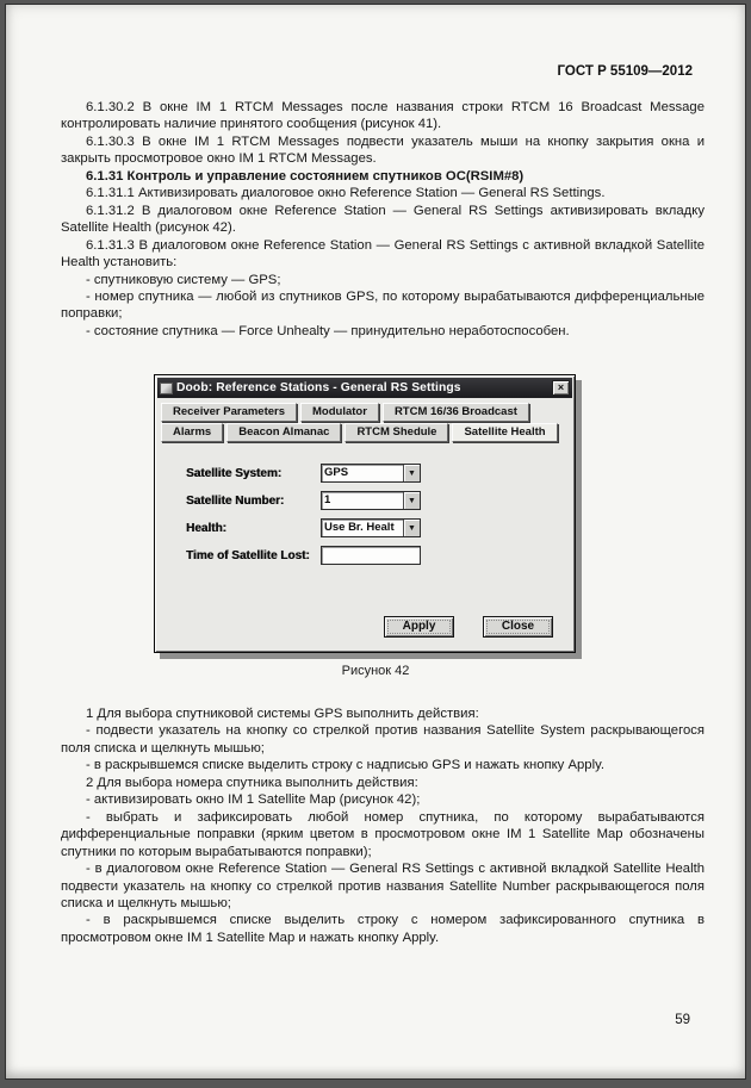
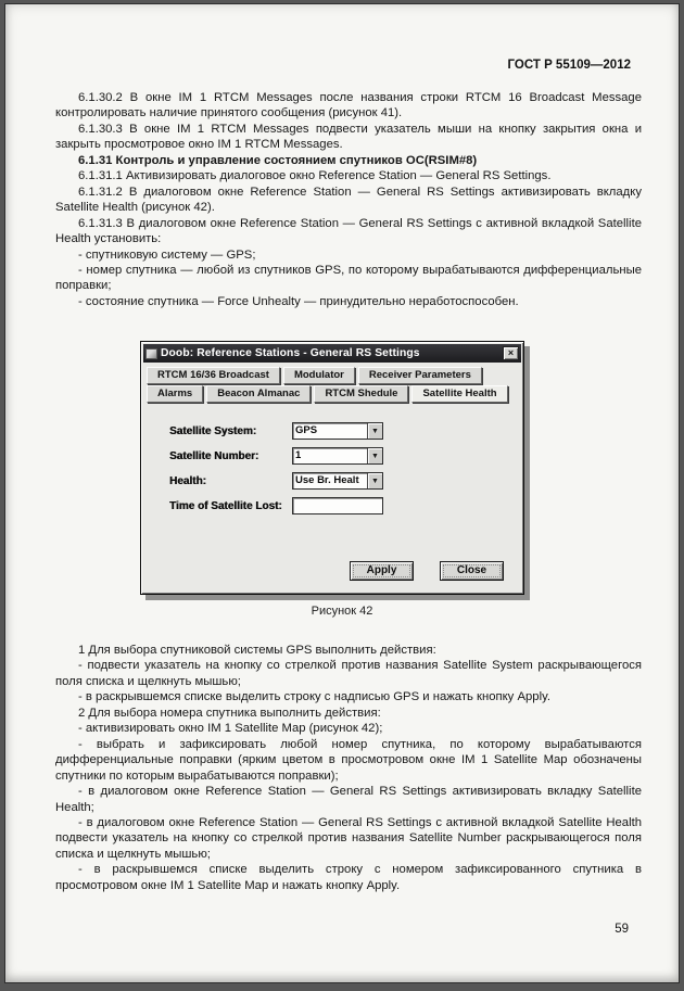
  ГОСТ Р 55109—2012
  6.1.30.2 В окне IM 1 RTCM Messages после названия строки RTCM 16 Broadcast Message контролировать наличие принятого сообщения (рисунок 41).
  6.1.30.3 В окне IM 1 RTCM Messages подвести указатель мыши на кнопку закрытия окна и закрыть просмотровое окно IM 1 RTCM Messages.
  6.1.31 Контроль и управление состоянием спутников ОС(RSIM#8)
  6.1.31.1 Активизировать диалоговое окно Reference Station — General RS Settings.
  6.1.31.2 В диалоговом окне Reference Station — General RS Settings активизировать вкладку Satellite Health (рисунок 42).
  6.1.31.3 В диалоговом окне Reference Station — General RS Settings с активной вкладкой Satellite Health установить:
  - спутниковую систему — GPS;
  - номер спутника — любой из спутников GPS, по которому вырабатываются дифференциальные поправки;
  - состояние спутника — Force Unhealty — принудительно неработоспособен.
  Doob: Reference Stations - General RS Settings
  ×
- Receiver Parameters
+ RTCM 16/36 Broadcast
  Modulator
- RTCM 16/36 Broadcast
+ Receiver Parameters
  Alarms
  Beacon Almanac
  RTCM Shedule
  Satellite Health
  Satellite System:
  GPS
  Satellite Number:
  1
  Health:
  Use Br. Healt
  Time of Satellite Lost:
  Apply
  Close
  Рисунок 42
  1 Для выбора спутниковой системы GPS выполнить действия:
  - подвести указатель на кнопку со стрелкой против названия Satellite System раскрывающегося поля списка и щелкнуть мышью;
  - в раскрывшемся списке выделить строку с надписью GPS и нажать кнопку Apply.
  2 Для выбора номера спутника выполнить действия:
  - активизировать окно IM 1 Satellite Map (рисунок 42);
  - выбрать и зафиксировать любой номер спутника, по которому вырабатываются дифференциальные поправки (ярким цветом в просмотровом окне IM 1 Satellite Map обозначены спутники по которым вырабатываются поправки);
+ - в диалоговом окне Reference Station — General RS Settings активизировать вкладку Satellite Health;
  - в диалоговом окне Reference Station — General RS Settings с активной вкладкой Satellite Health подвести указатель на кнопку со стрелкой против названия Satellite Number раскрывающегося поля списка и щелкнуть мышью;
  - в раскрывшемся списке выделить строку с номером зафиксированного спутника в просмотровом окне IM 1 Satellite Map и нажать кнопку Apply.
  59
